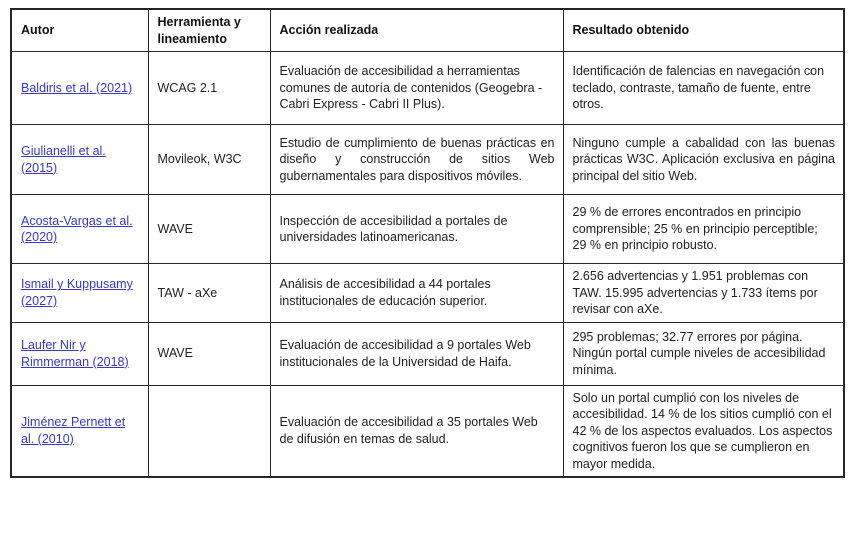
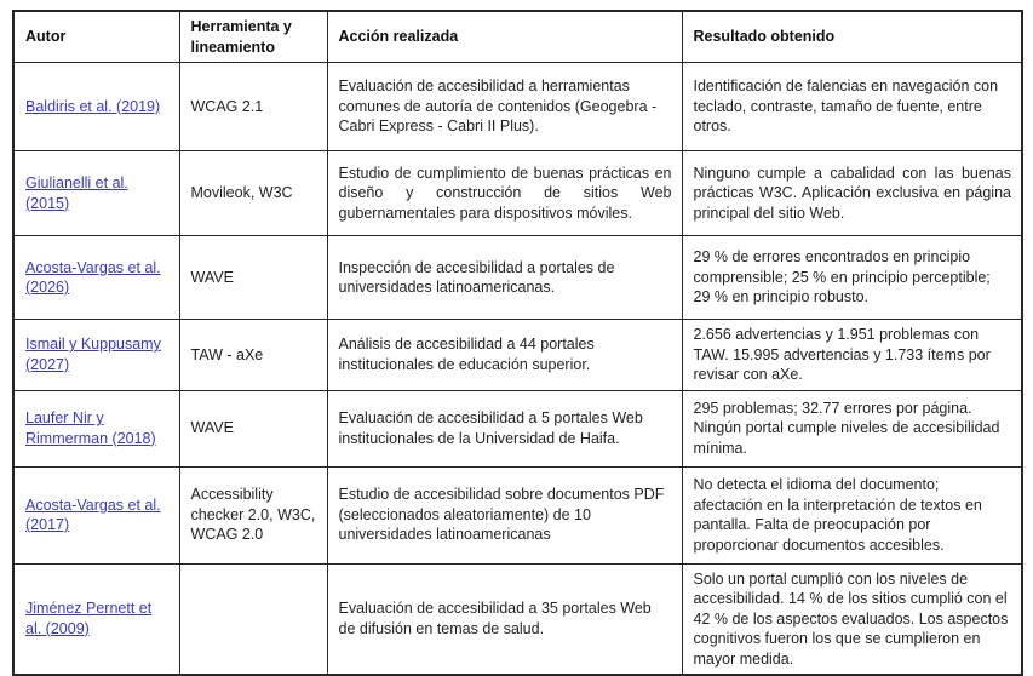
  Autor	Herramienta y lineamiento	Acción realizada	Resultado obtenido
- Baldiris et al. (2021)	WCAG 2.1	Evaluación de accesibilidad a herramientas comunes de autoría de contenidos (Geogebra - Cabri Express - Cabri II Plus).	Identificación de falencias en navegación con teclado, contraste, tamaño de fuente, entre otros.
+ Baldiris et al. (2019)	WCAG 2.1	Evaluación de accesibilidad a herramientas comunes de autoría de contenidos (Geogebra - Cabri Express - Cabri II Plus).	Identificación de falencias en navegación con teclado, contraste, tamaño de fuente, entre otros.
  Giulianelli et al. (2015)	Movileok, W3C	Estudio de cumplimiento de buenas prácticas en diseño y construcción de sitios Web gubernamentales para dispositivos móviles.	Ninguno cumple a cabalidad con las buenas prácticas W3C. Aplicación exclusiva en página principal del sitio Web.
- Acosta-Vargas et al. (2020)	WAVE	Inspección de accesibilidad a portales de universidades latinoamericanas.	29 % de errores encontrados en principio comprensible; 25 % en principio perceptible; 29 % en principio robusto.
+ Acosta-Vargas et al. (2026)	WAVE	Inspección de accesibilidad a portales de universidades latinoamericanas.	29 % de errores encontrados en principio comprensible; 25 % en principio perceptible; 29 % en principio robusto.
  Ismail y Kuppusamy (2027)	TAW - aXe	Análisis de accesibilidad a 44 portales institucionales de educación superior.	2.656 advertencias y 1.951 problemas con TAW. 15.995 advertencias y 1.733 ítems por revisar con aXe.
- Laufer Nir y Rimmerman (2018)	WAVE	Evaluación de accesibilidad a 9 portales Web institucionales de la Universidad de Haifa.	295 problemas; 32.77 errores por página. Ningún portal cumple niveles de accesibilidad mínima.
+ Laufer Nir y Rimmerman (2018)	WAVE	Evaluación de accesibilidad a 5 portales Web institucionales de la Universidad de Haifa.	295 problemas; 32.77 errores por página. Ningún portal cumple niveles de accesibilidad mínima.
+ Acosta-Vargas et al. (2017)	Accessibility checker 2.0, W3C, WCAG 2.0	Estudio de accesibilidad sobre documentos PDF (seleccionados aleatoriamente) de 10 universidades latinoamericanas	No detecta el idioma del documento; afectación en la interpretación de textos en pantalla. Falta de preocupación por proporcionar documentos accesibles.
- Jiménez Pernett et al. (2010)		Evaluación de accesibilidad a 35 portales Web de difusión en temas de salud.	Solo un portal cumplió con los niveles de accesibilidad. 14 % de los sitios cumplió con el 42 % de los aspectos evaluados. Los aspectos cognitivos fueron los que se cumplieron en mayor medida.
+ Jiménez Pernett et al. (2009)		Evaluación de accesibilidad a 35 portales Web de difusión en temas de salud.	Solo un portal cumplió con los niveles de accesibilidad. 14 % de los sitios cumplió con el 42 % de los aspectos evaluados. Los aspectos cognitivos fueron los que se cumplieron en mayor medida.
